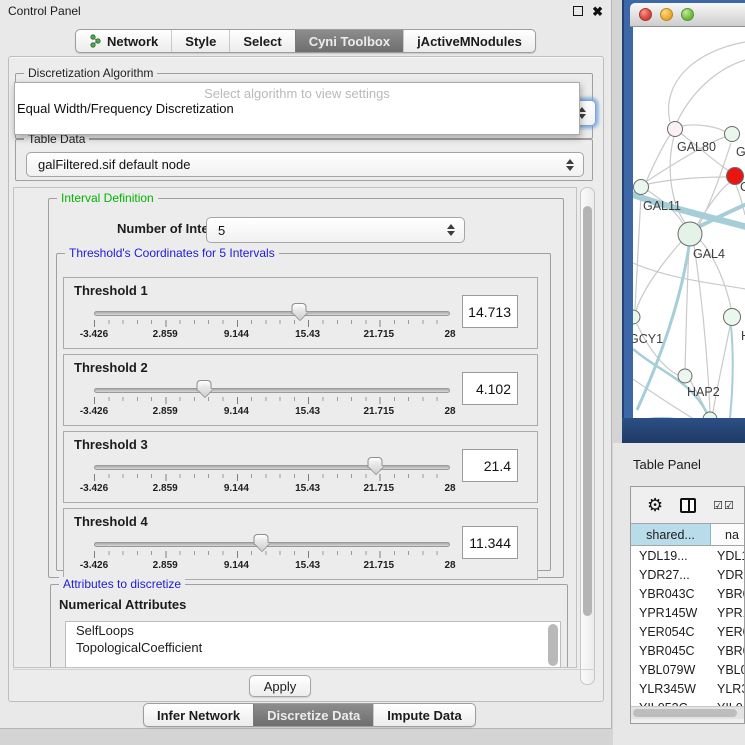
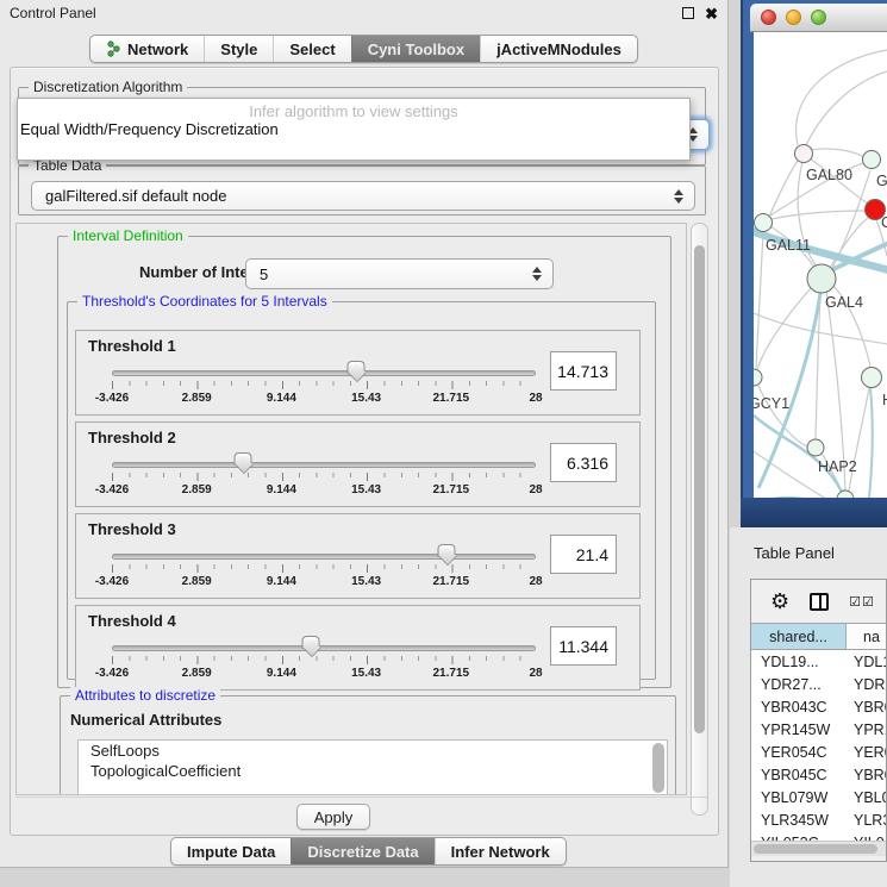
  Control Panel
  ✖
  Network
  Style
  Select
  Cyni Toolbox
  jActiveMNodules
  Discretization Algorithm
- Select algorithm to view settings
+ Infer algorithm to view settings
  Equal Width/Frequency Discretization
  Table Data
  galFiltered.sif default node
  Interval Definition
  5
  Threshold's Coordinates for 5 Intervals
  Threshold 1
  -3.426
  2.859
  9.144
  15.43
  21.715
  28
  14.713
  Threshold 2
  -3.426
  2.859
  9.144
  15.43
  21.715
  28
- 4.102
+ 6.316
  Threshold 3
  -3.426
  2.859
  9.144
  15.43
  21.715
  28
  21.4
  Threshold 4
  -3.426
  2.859
  9.144
  15.43
  21.715
  28
  11.344
  Attributes to discretize
  Numerical Attributes
  SelfLoops
  TopologicalCoefficient
  Apply
- Infer Network
+ Impute Data
  Discretize Data
- Impute Data
+ Infer Network
  GAL80
  GAL11
  GAL4
  GCY1
  HAP2
  Table Panel
  ⚙
  ☑☑
  shared...
  na
  YDL19...
  YDL
  YDR27...
  YDR
  YBR043C
  YBR
  YPR145W
  YPR
  YER054C
  YER
  YBR045C
  YBR
  YBL079W
  YBL
  YLR345W
  YLR
